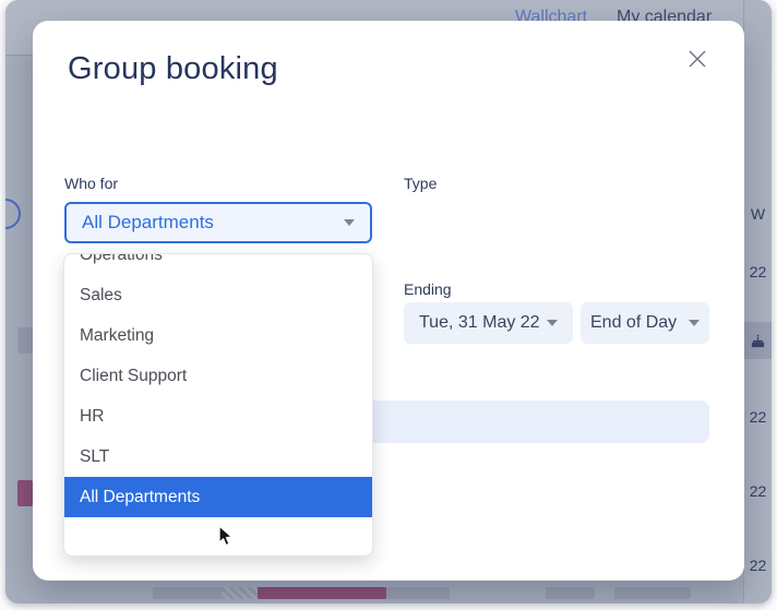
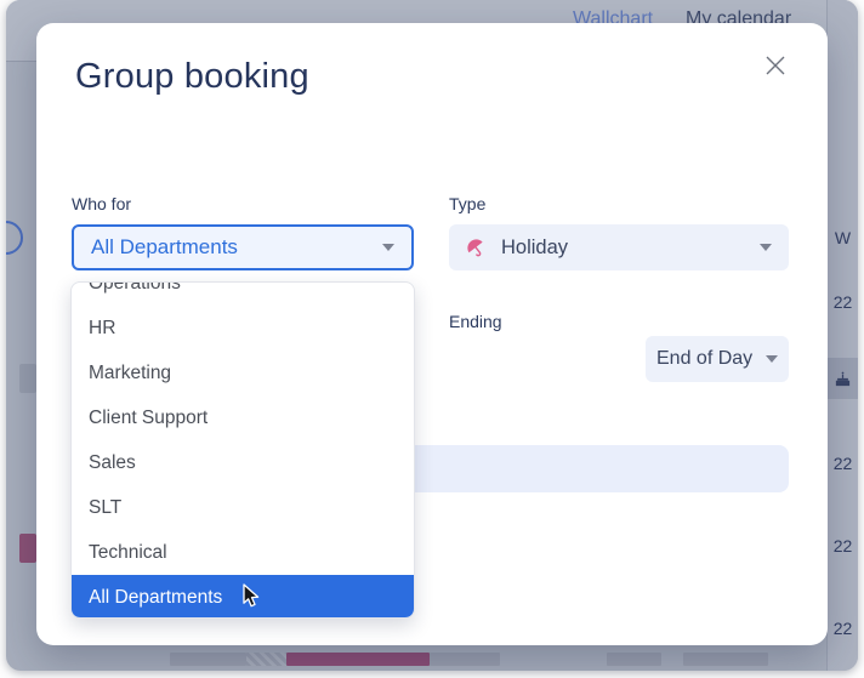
  Wallchart
  My calendar
  W
  22
  22
  22
  22
  Group booking
  Who for
  All Departments
  Type
+ Holiday
  Ending
- Tue, 31 May 22
  End of Day
  Operations
- Sales
+ HR
  Marketing
  Client Support
- HR
+ Sales
  SLT
+ Technical
  All Departments
